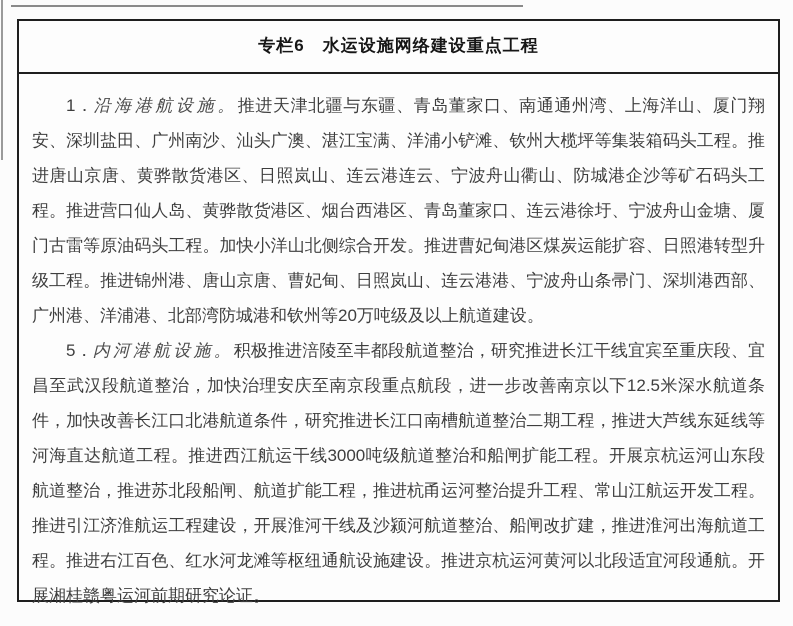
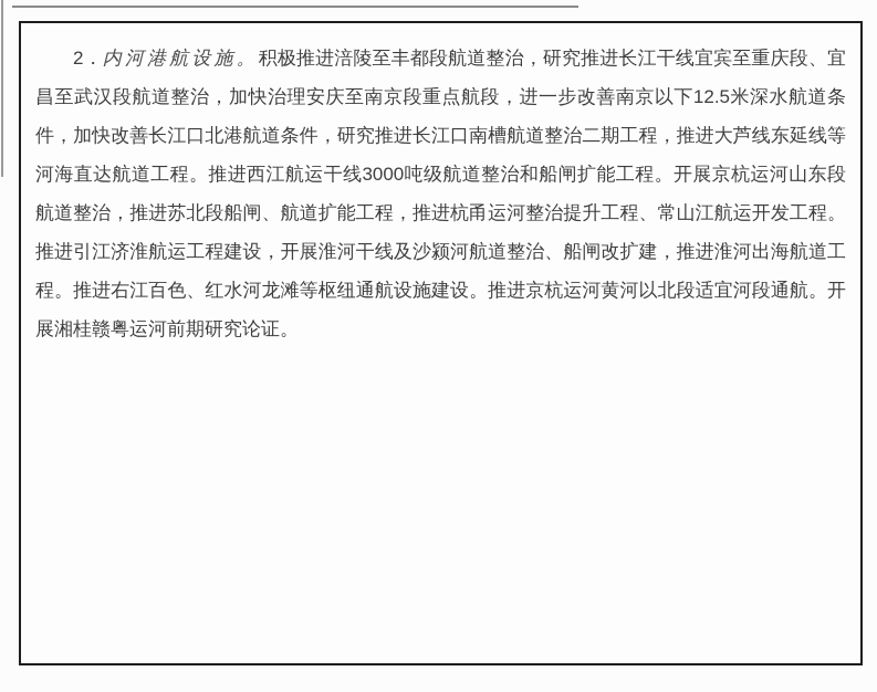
- 专栏6 水运设施网络建设重点工程
- 1．沿海港航设施。推进天津北疆与东疆、青岛董家口、南通通州湾、上海洋山、厦门翔安、深圳盐田、广州南沙、汕头广澳、湛江宝满、洋浦小铲滩、钦州大榄坪等集装箱码头工程。推进唐山京唐、黄骅散货港区、日照岚山、连云港连云、宁波舟山衢山、防城港企沙等矿石码头工程。推进营口仙人岛、黄骅散货港区、烟台西港区、青岛董家口、连云港徐圩、宁波舟山金塘、厦门古雷等原油码头工程。加快小洋山北侧综合开发。推进曹妃甸港区煤炭运能扩容、日照港转型升级工程。推进锦州港、唐山京唐、曹妃甸、日照岚山、连云港港、宁波舟山条帚门、深圳港西部、广州港、洋浦港、北部湾防城港和钦州等20万吨级及以上航道建设。
- 5．内河港航设施。积极推进涪陵至丰都段航道整治，研究推进长江干线宜宾至重庆段、宜昌至武汉段航道整治，加快治理安庆至南京段重点航段，进一步改善南京以下12.5米深水航道条件，加快改善长江口北港航道条件，研究推进长江口南槽航道整治二期工程，推进大芦线东延线等河海直达航道工程。推进西江航运干线3000吨级航道整治和船闸扩能工程。开展京杭运河山东段航道整治，推进苏北段船闸、航道扩能工程，推进杭甬运河整治提升工程、常山江航运开发工程。推进引江济淮航运工程建设，开展淮河干线及沙颍河航道整治、船闸改扩建，推进淮河出海航道工程。推进右江百色、红水河龙滩等枢纽通航设施建设。推进京杭运河黄河以北段适宜河段通航。开展湘桂赣粤运河前期研究论证。
+ 2．内河港航设施。积极推进涪陵至丰都段航道整治，研究推进长江干线宜宾至重庆段、宜昌至武汉段航道整治，加快治理安庆至南京段重点航段，进一步改善南京以下12.5米深水航道条件，加快改善长江口北港航道条件，研究推进长江口南槽航道整治二期工程，推进大芦线东延线等河海直达航道工程。推进西江航运干线3000吨级航道整治和船闸扩能工程。开展京杭运河山东段航道整治，推进苏北段船闸、航道扩能工程，推进杭甬运河整治提升工程、常山江航运开发工程。推进引江济淮航运工程建设，开展淮河干线及沙颍河航道整治、船闸改扩建，推进淮河出海航道工程。推进右江百色、红水河龙滩等枢纽通航设施建设。推进京杭运河黄河以北段适宜河段通航。开展湘桂赣粤运河前期研究论证。
